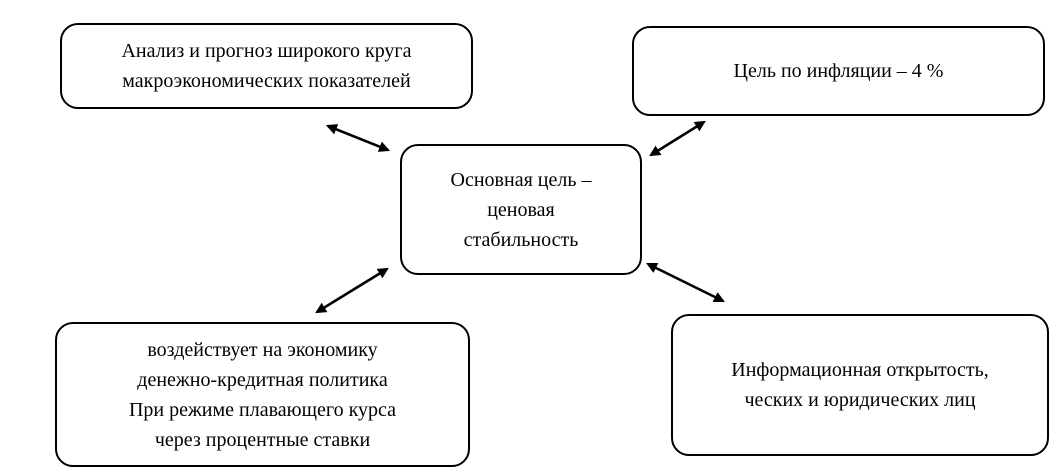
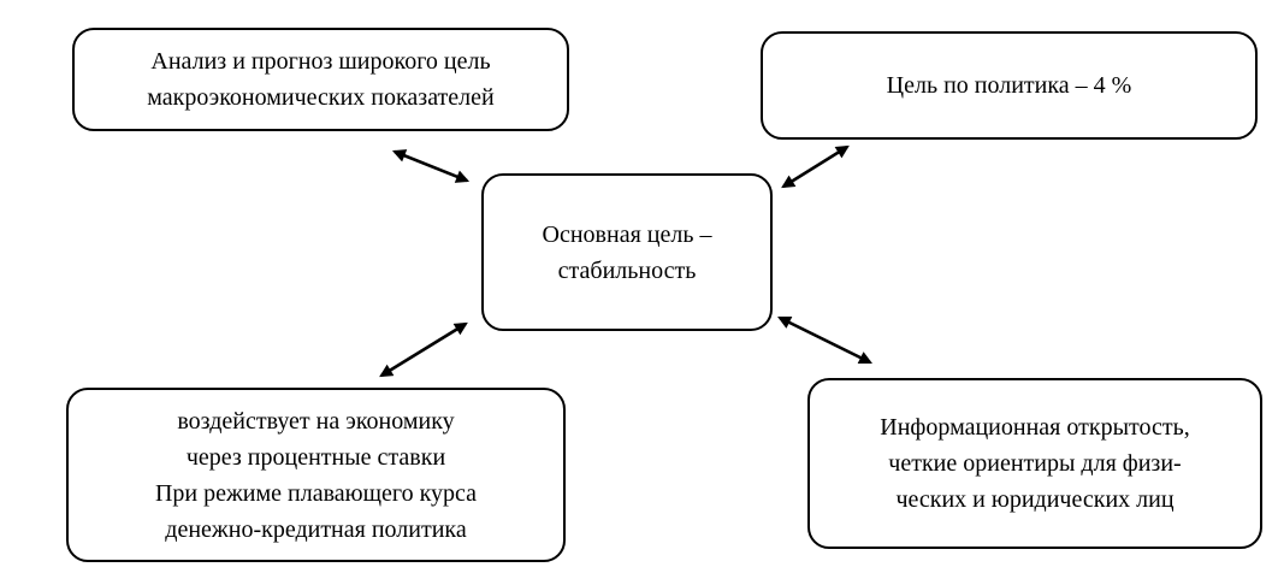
- Анализ и прогноз широкого круга
+ Анализ и прогноз широкого цель
  макроэкономических показателей
- Цель по инфляции – 4 %
+ Цель по политика – 4 %
  Основная цель –
- ценовая
  стабильность
  воздействует на экономику
- денежно-кредитная политика
+ через процентные ставки
  При режиме плавающего курса
- через процентные ставки
+ денежно-кредитная политика
  Информационная открытость,
+ четкие ориентиры для физи-
  ческих и юридических лиц
